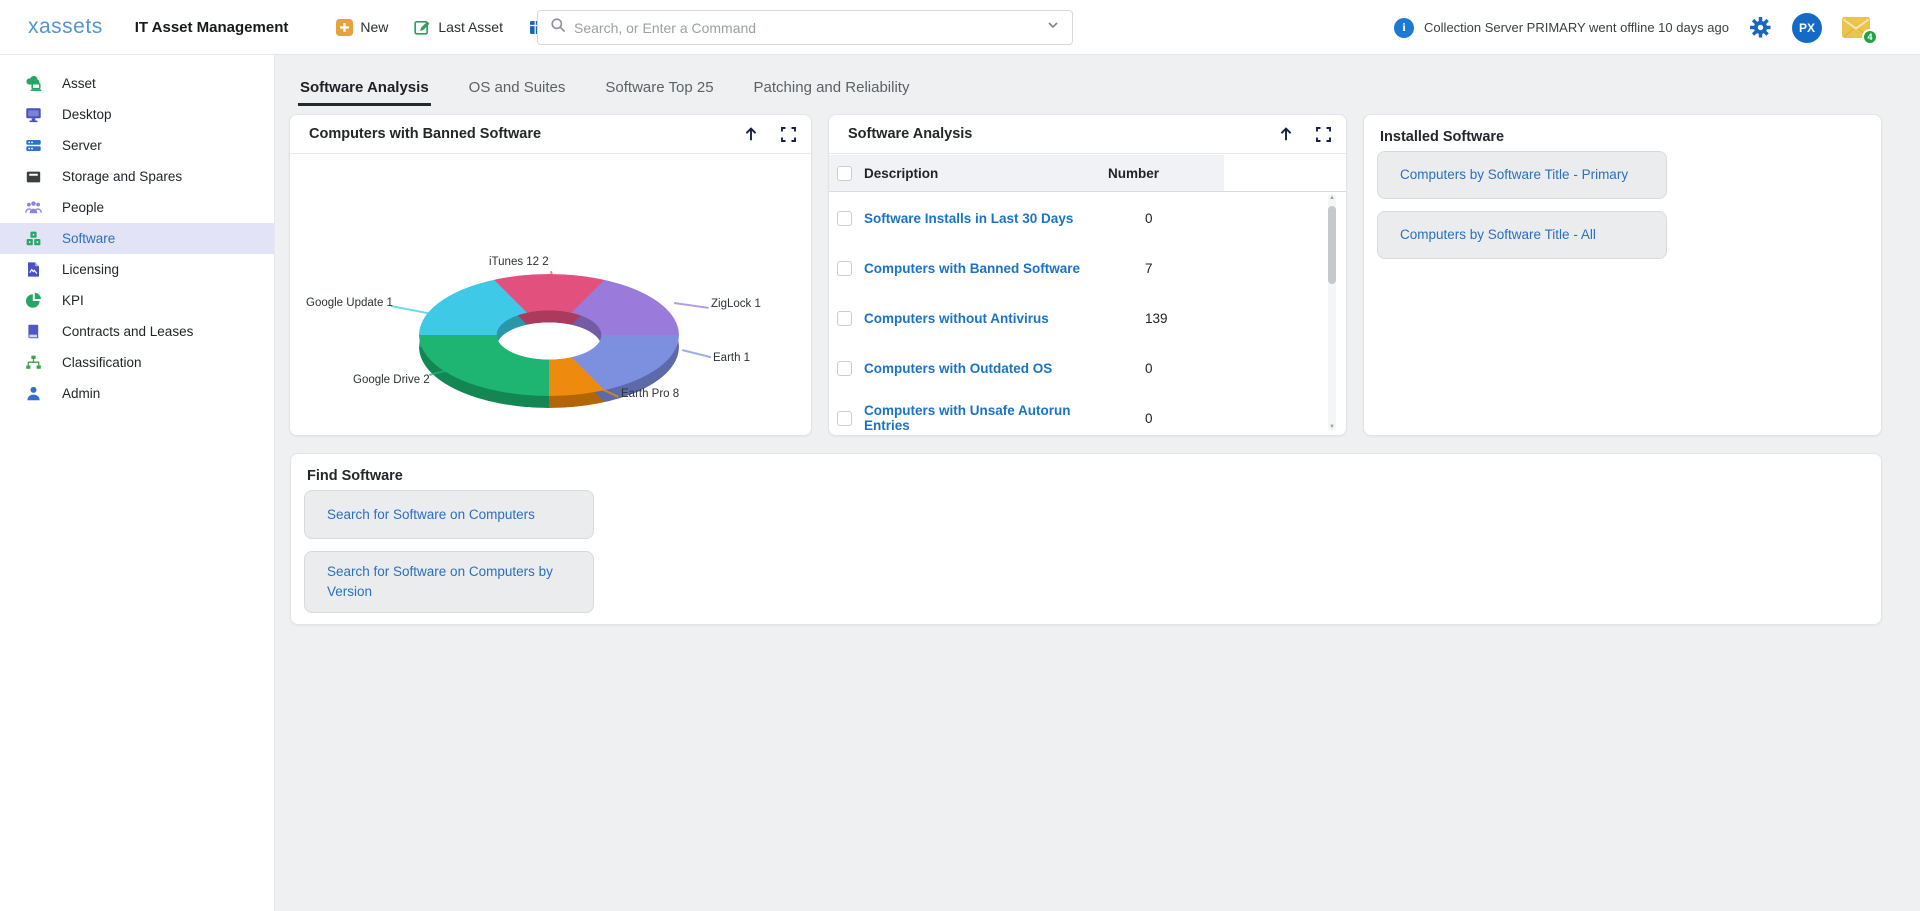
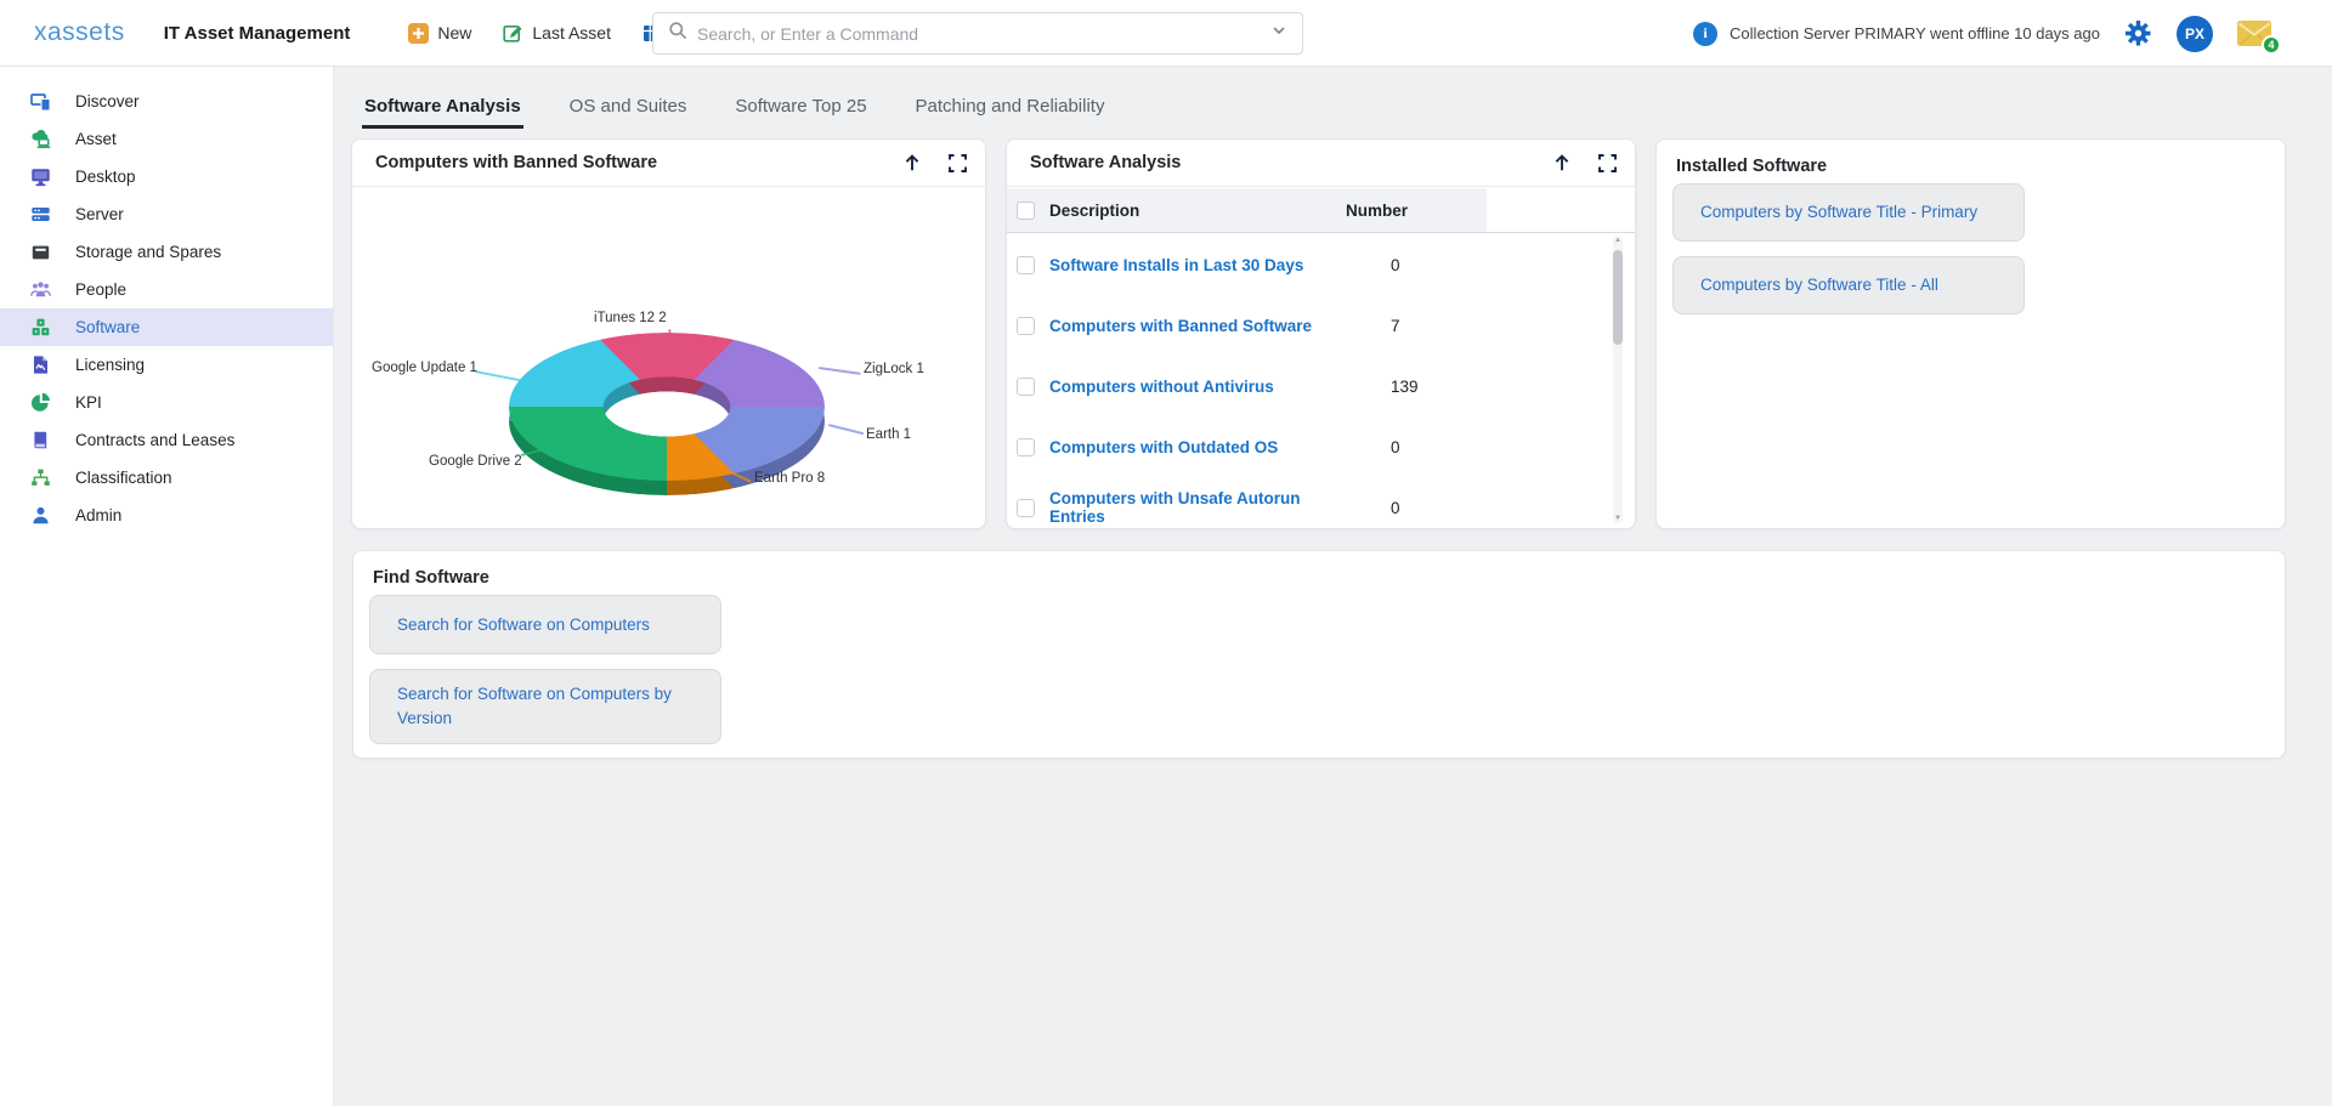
  xassets
  IT Asset Management
  New
  Last Asset
  Search, or Enter a Command
  i
  Collection Server PRIMARY went offline 10 days ago
  PX
  4
+ Discover
  Asset
  Desktop
  Server
  Storage and Spares
  People
  Software
  Licensing
  KPI
  Contracts and Leases
  Classification
  Admin
  Software Analysis
  OS and Suites
  Software Top 25
  Patching and Reliability
  Computers with Banned Software
  iTunes 12 2
  ZigLock 1
  Earth 1
  Earth Pro 8
  Google Drive 2
  Google Update 1
  Software Analysis
  Description
  Number
  Software Installs in Last 30 Days
  0
  Computers with Banned Software
  7
  Computers without Antivirus
  139
  Computers with Outdated OS
  0
  Computers with Unsafe Autorun Entries
  0
  Installed Software
  Computers by Software Title - Primary
  Computers by Software Title - All
  Find Software
  Search for Software on Computers
  Search for Software on Computers by Version
